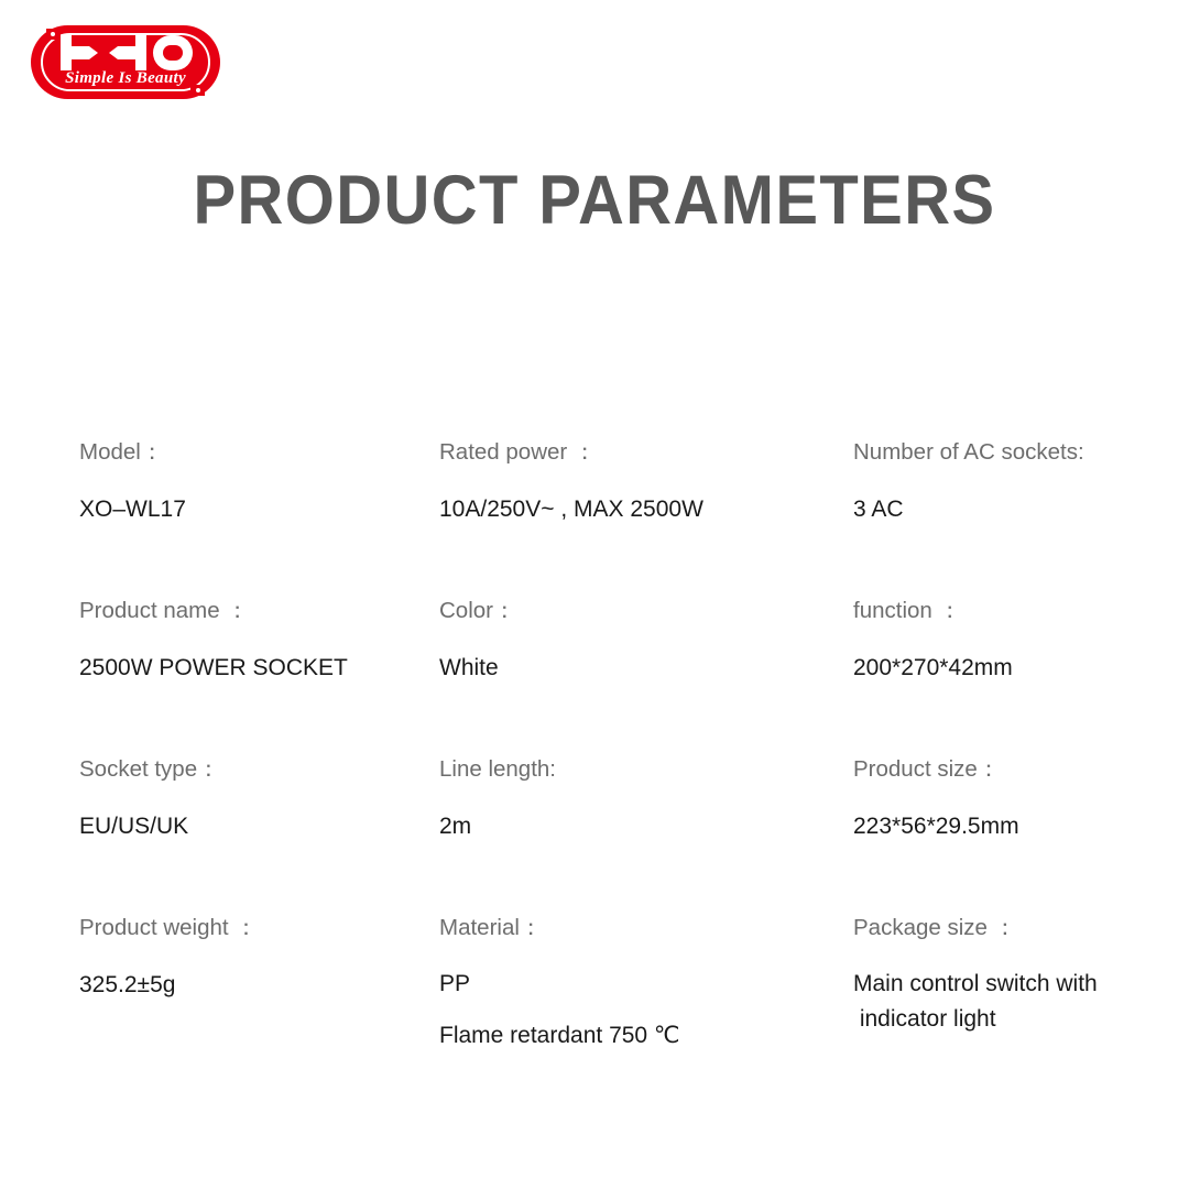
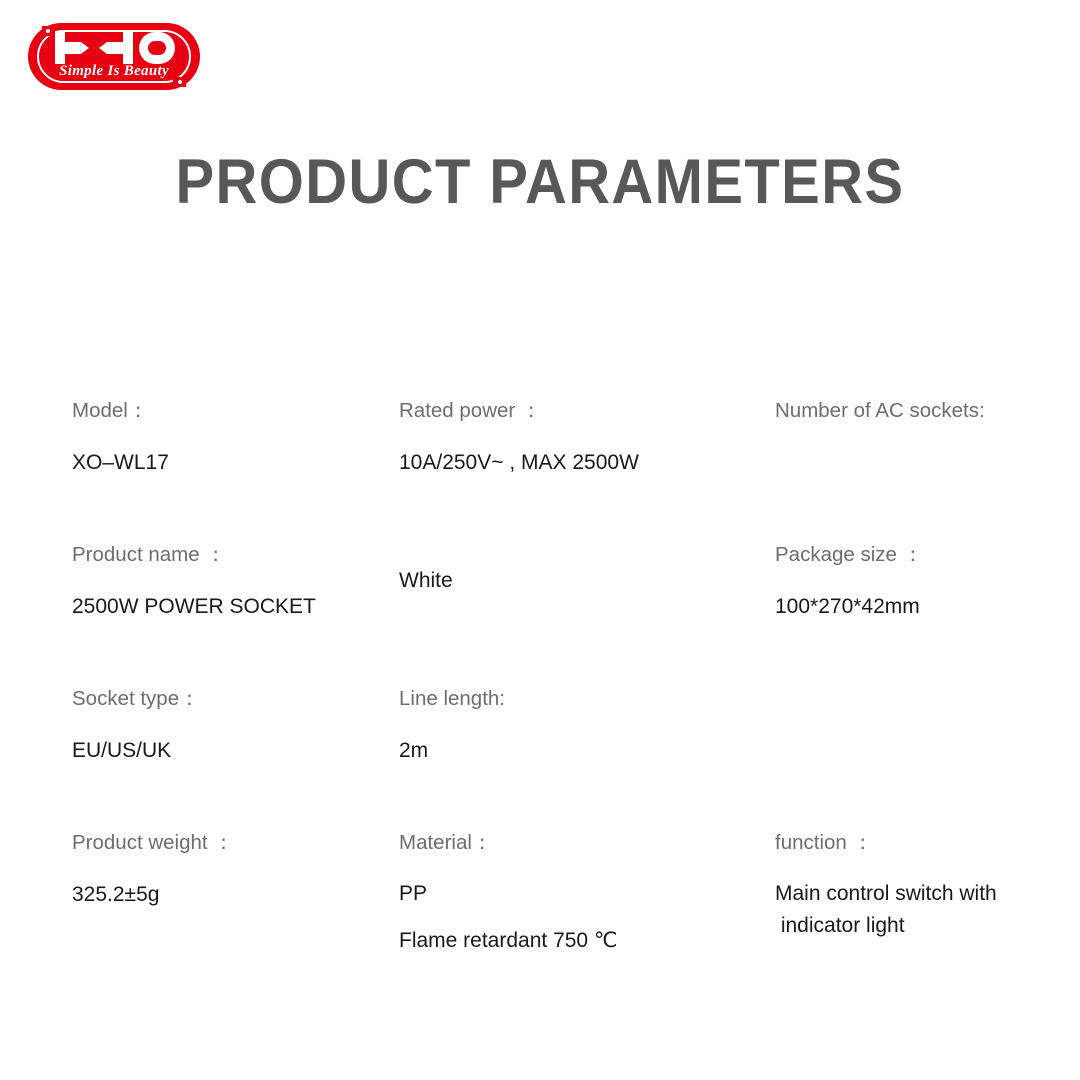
  Simple Is Beauty
  PRODUCT PARAMETERS
  Model：
  XO–WL17
  Rated power ：
  10A/250V~ , MAX 2500W
  Number of AC sockets:
- 3 AC
  Product name ：
  2500W POWER SOCKET
- Color：
  White
- function ：
+ Package size ：
- 200*270*42mm
+ 100*270*42mm
  Socket type：
  EU/US/UK
  Line length:
  2m
- Product size：
- 223*56*29.5mm
  Product weight ：
  325.2±5g
  Material：
  PP
  Flame retardant 750 ℃
- Package size ：
+ function ：
  Main control switch with
  indicator light
